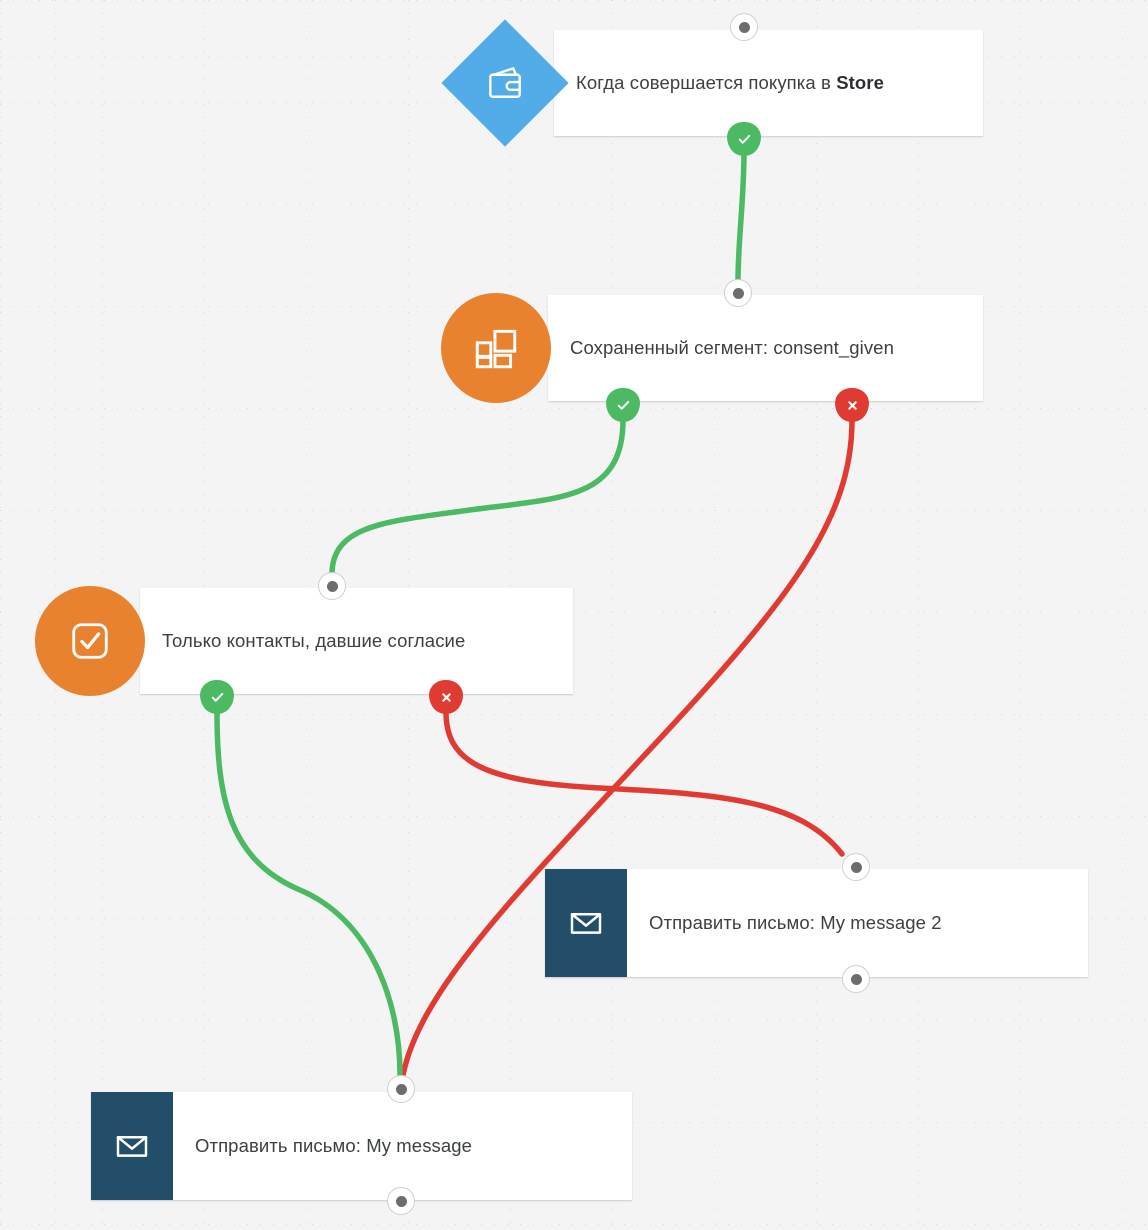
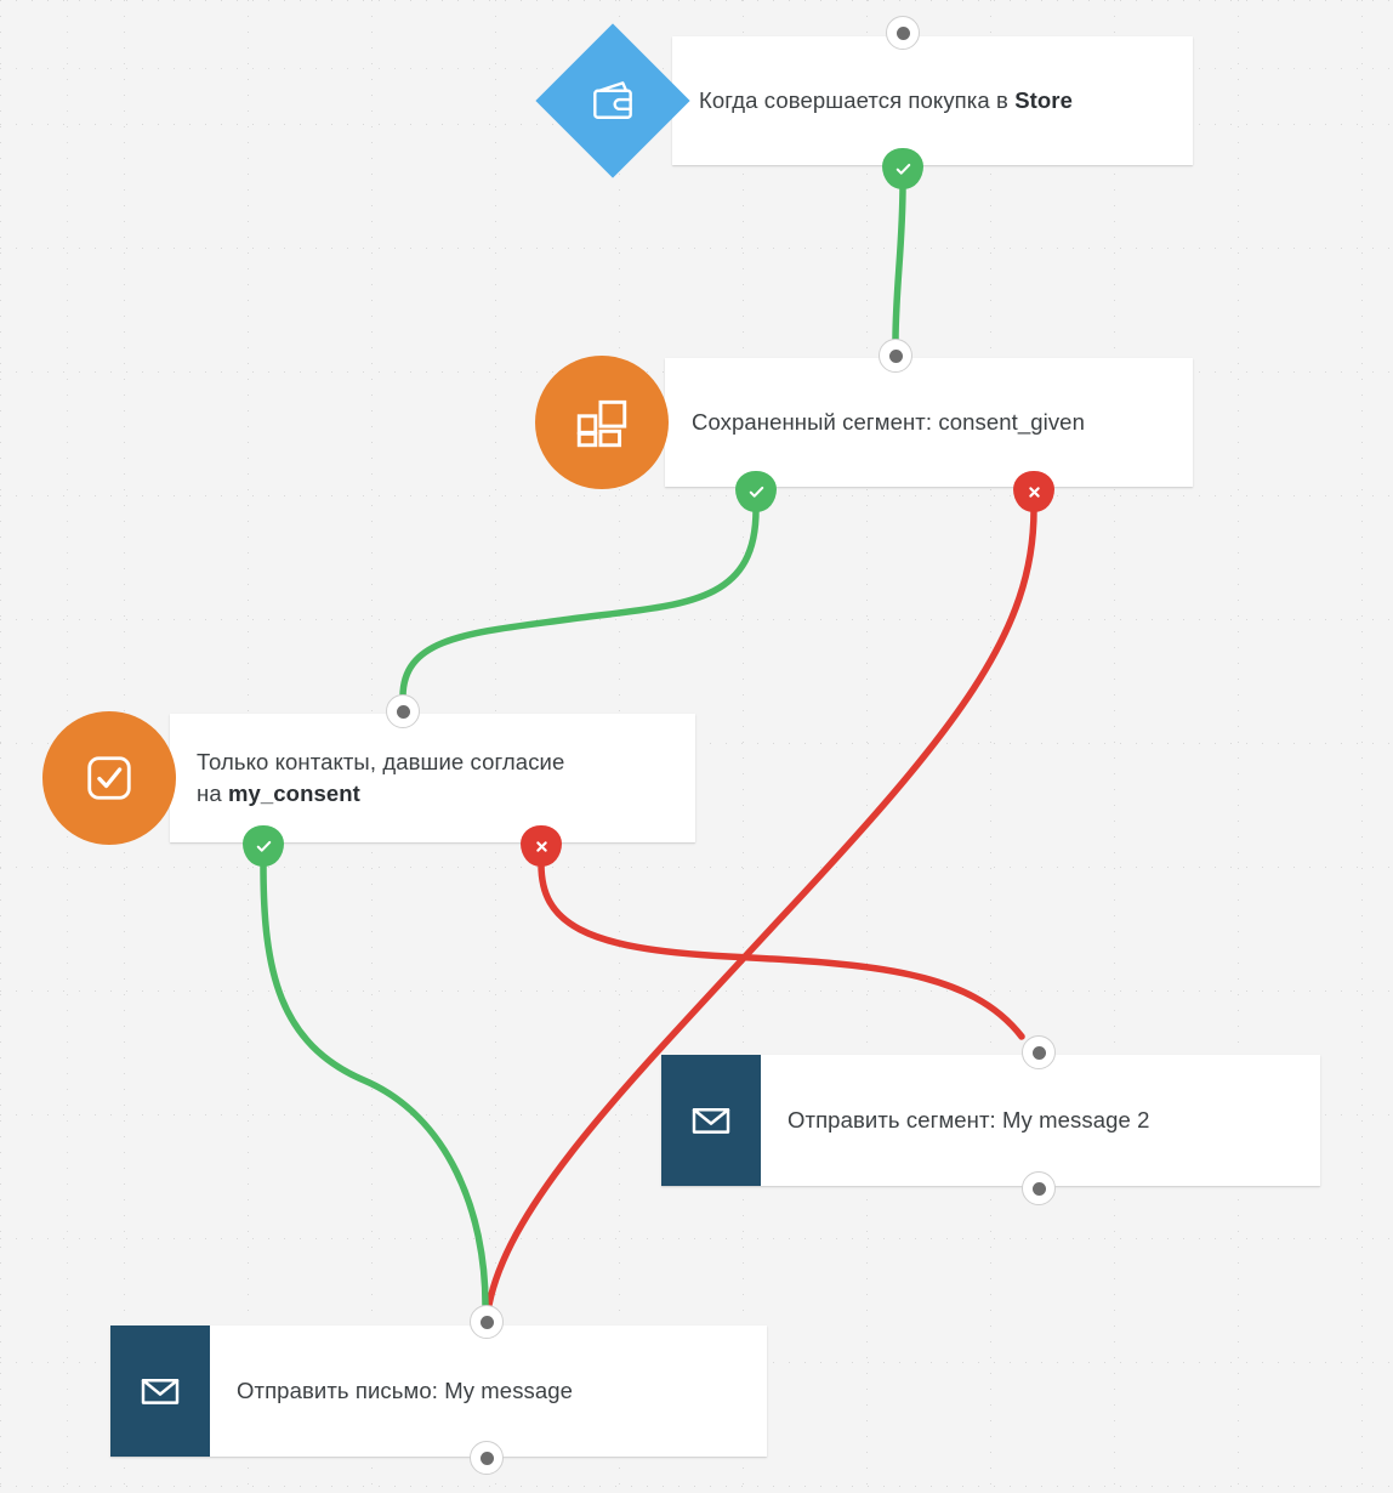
  Когда совершается покупка в Store
  Сохраненный сегмент: consent_given
  Только контакты, давшие согласие
+ на my_consent
- Отправить письмо: My message 2
+ Отправить сегмент: My message 2
  Отправить письмо: My message
